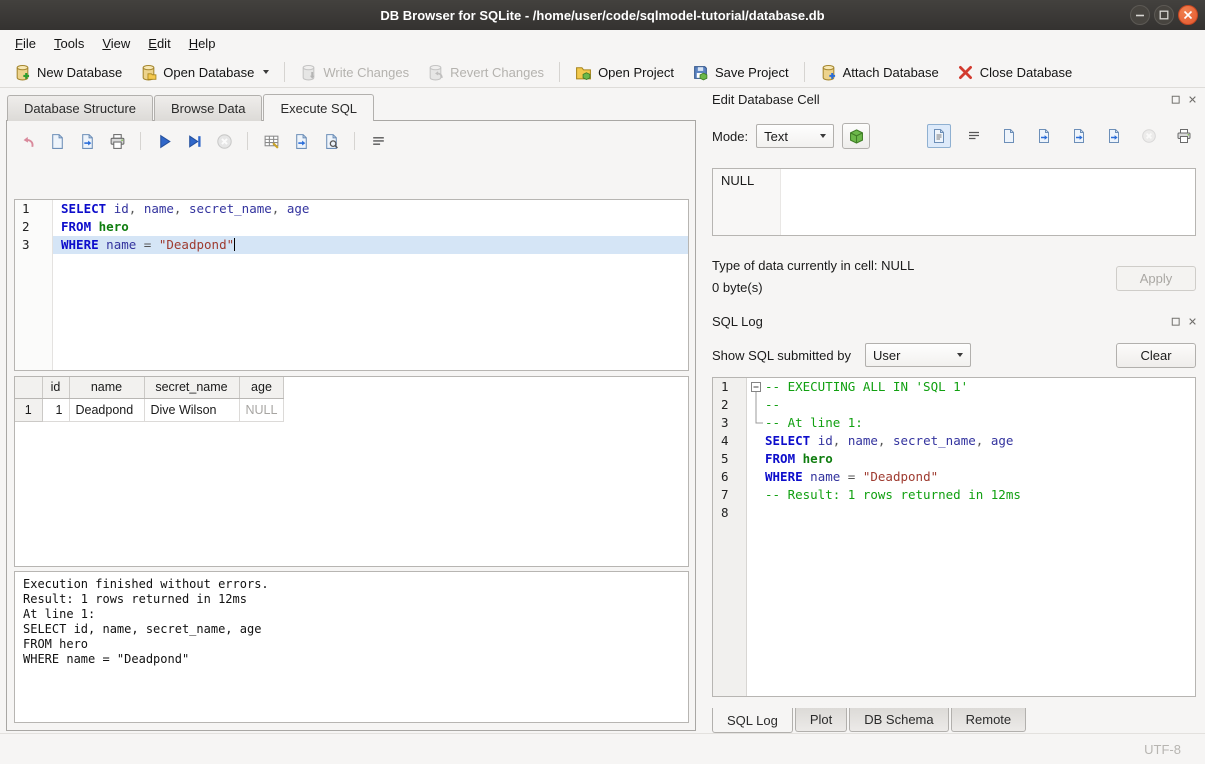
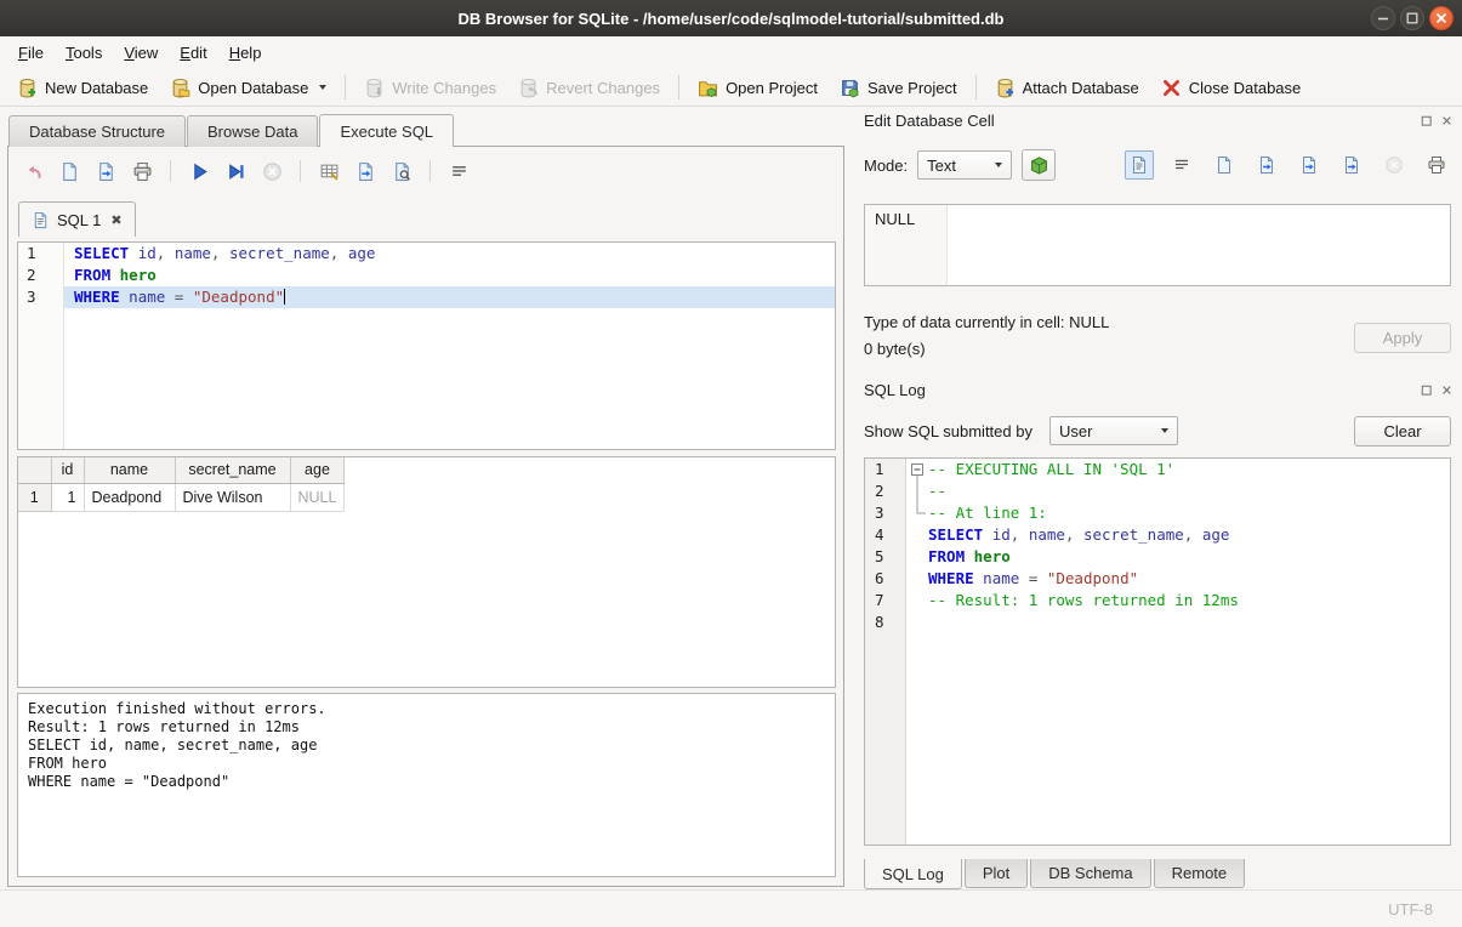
- DB Browser for SQLite - /home/user/code/sqlmodel-tutorial/database.db
+ DB Browser for SQLite - /home/user/code/sqlmodel-tutorial/submitted.db
  File
  Tools
  View
  Edit
  Help
  New Database
  Open Database
  Write Changes
  Revert Changes
  Open Project
  Save Project
  Attach Database
  Close Database
  Database Structure
  Browse Data
  Execute SQL
+ SQL 1
+ ✖
  1
  SELECT id, name, secret_name, age
  2
  FROM hero
  3
  WHERE name = "Deadpond"
  	id	name	secret_name	age
  1	1	Deadpond	Dive Wilson	NULL
  Execution finished without errors.
  Result: 1 rows returned in 12ms
- At line 1:
  SELECT id, name, secret_name, age
  FROM hero
  WHERE name = "Deadpond"
  Edit Database Cell
  Mode:
  Text
  NULL
  Type of data currently in cell: NULL
  0 byte(s)
  Apply
  SQL Log
  Show SQL submitted by
  User
  Clear
  1
  -- EXECUTING ALL IN 'SQL 1'
  2
  --
  3
  -- At line 1:
  4
  SELECT id, name, secret_name, age
  5
  FROM hero
  6
  WHERE name = "Deadpond"
  7
  -- Result: 1 rows returned in 12ms
  8
  SQL Log
  Plot
  DB Schema
  Remote
  UTF-8
